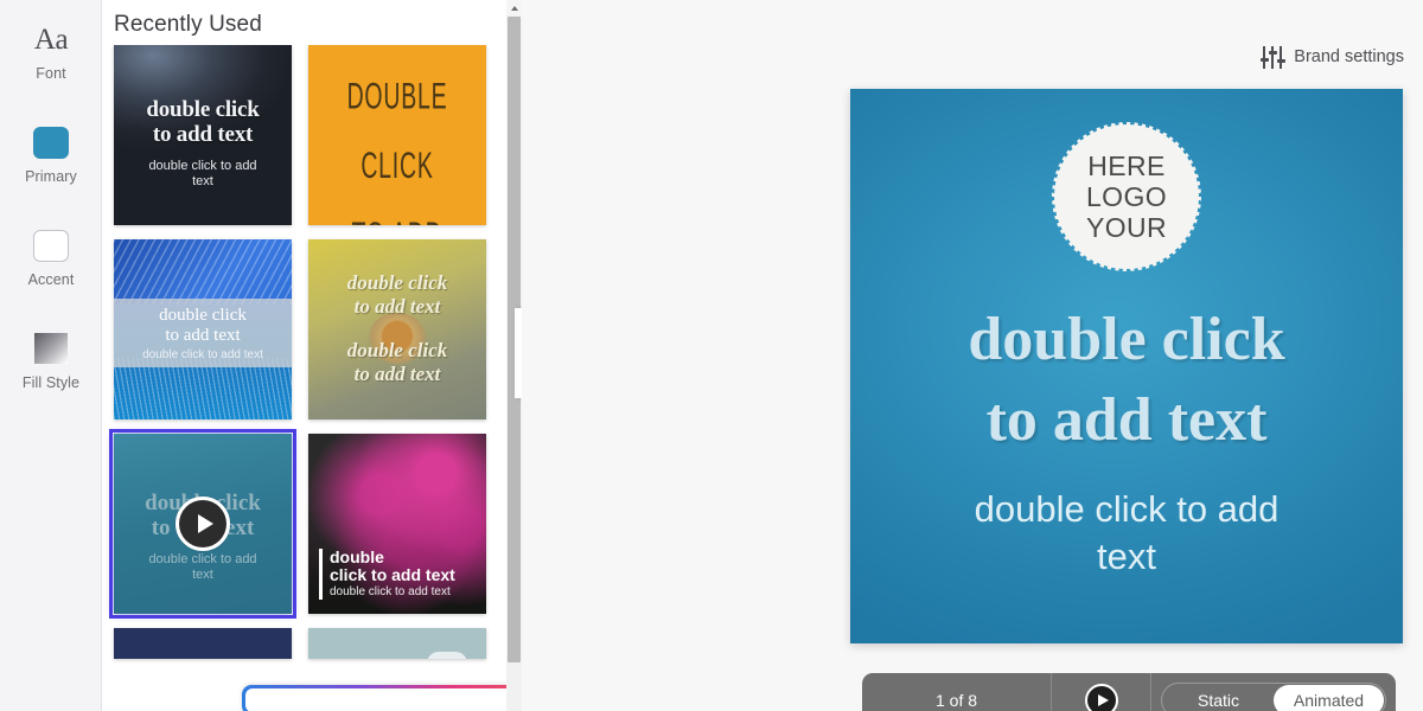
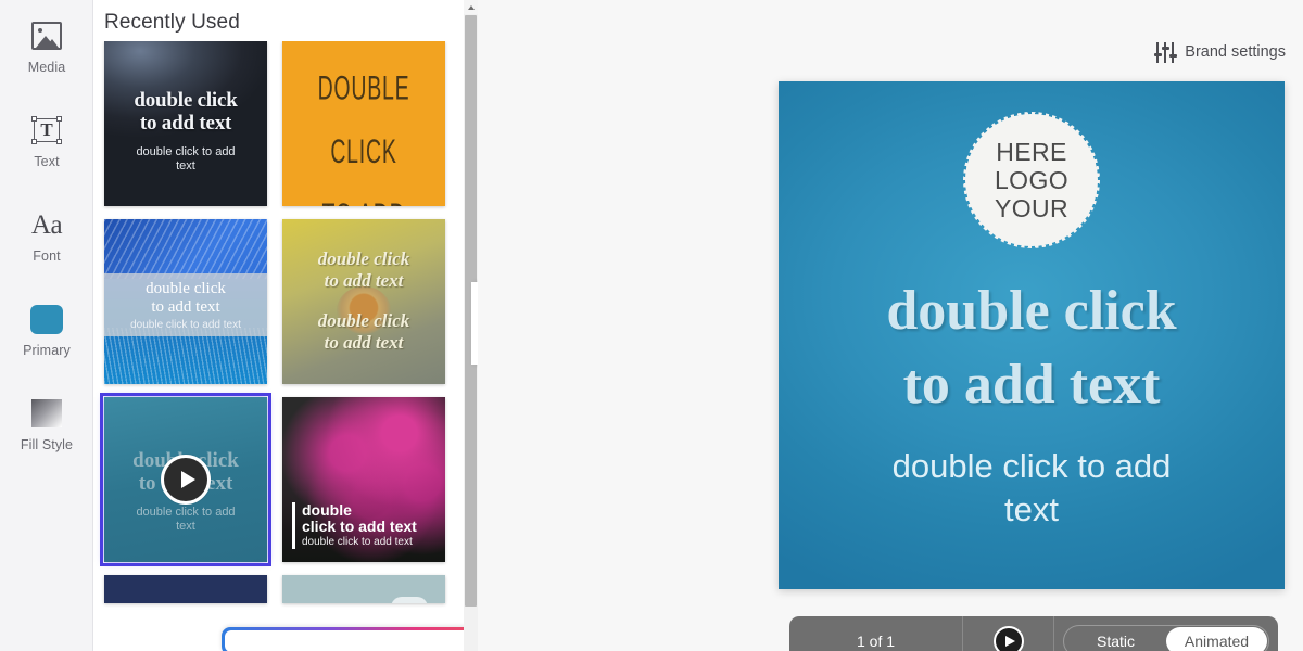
+ Media
+ T
+ Text
  Aa
  Font
  Primary
- Accent
  Fill Style
  Recently Used
  double click
  to add text
  double click to add text
  DOUBLE CLICK
  double click
  to add text
  double click to add text
  double click
  to add text
  double click
  to add text
  double click to add text
  double
  click to add text
  double click to add text
  Brand settings
  HERE
  LOGO
  YOUR
  double click
  to add text
  double click to add text
- 1 of 8
+ 1 of 1
  Static
  Animated
